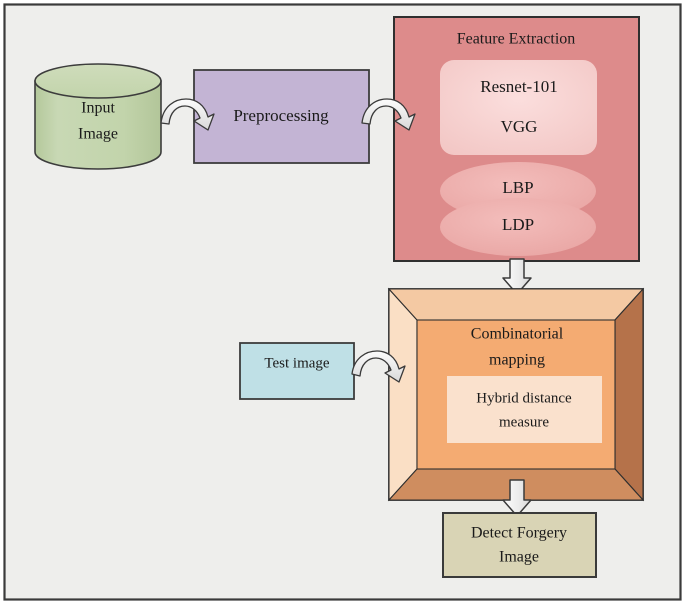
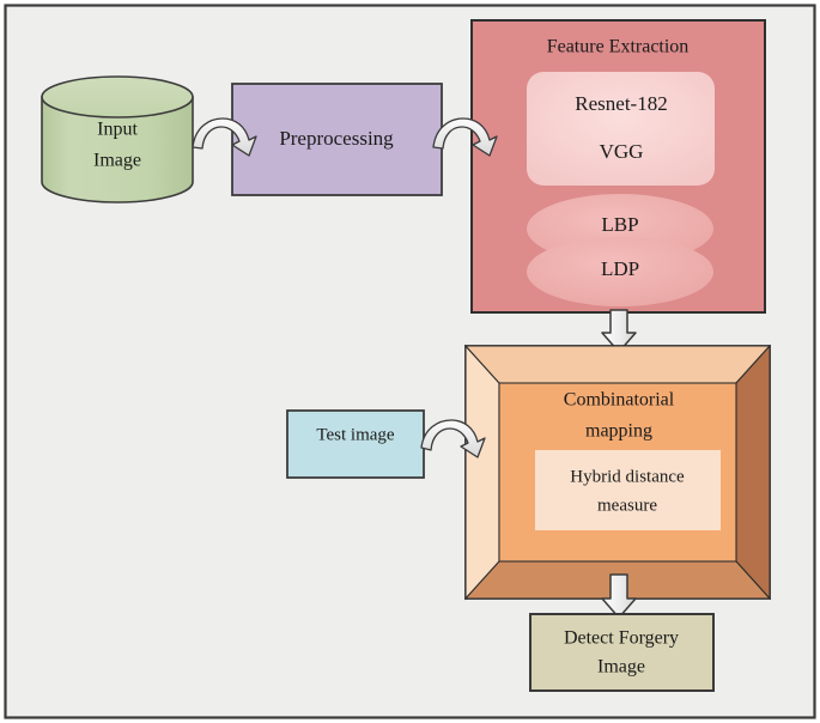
  Feature Extraction
- Resnet-101
+ Resnet-182
  VGG
  LBP
  LDP
  Input
  Image
  Preprocessing
  Combinatorial
  mapping
  Hybrid distance
  measure
  Test image
  Detect Forgery
  Image
